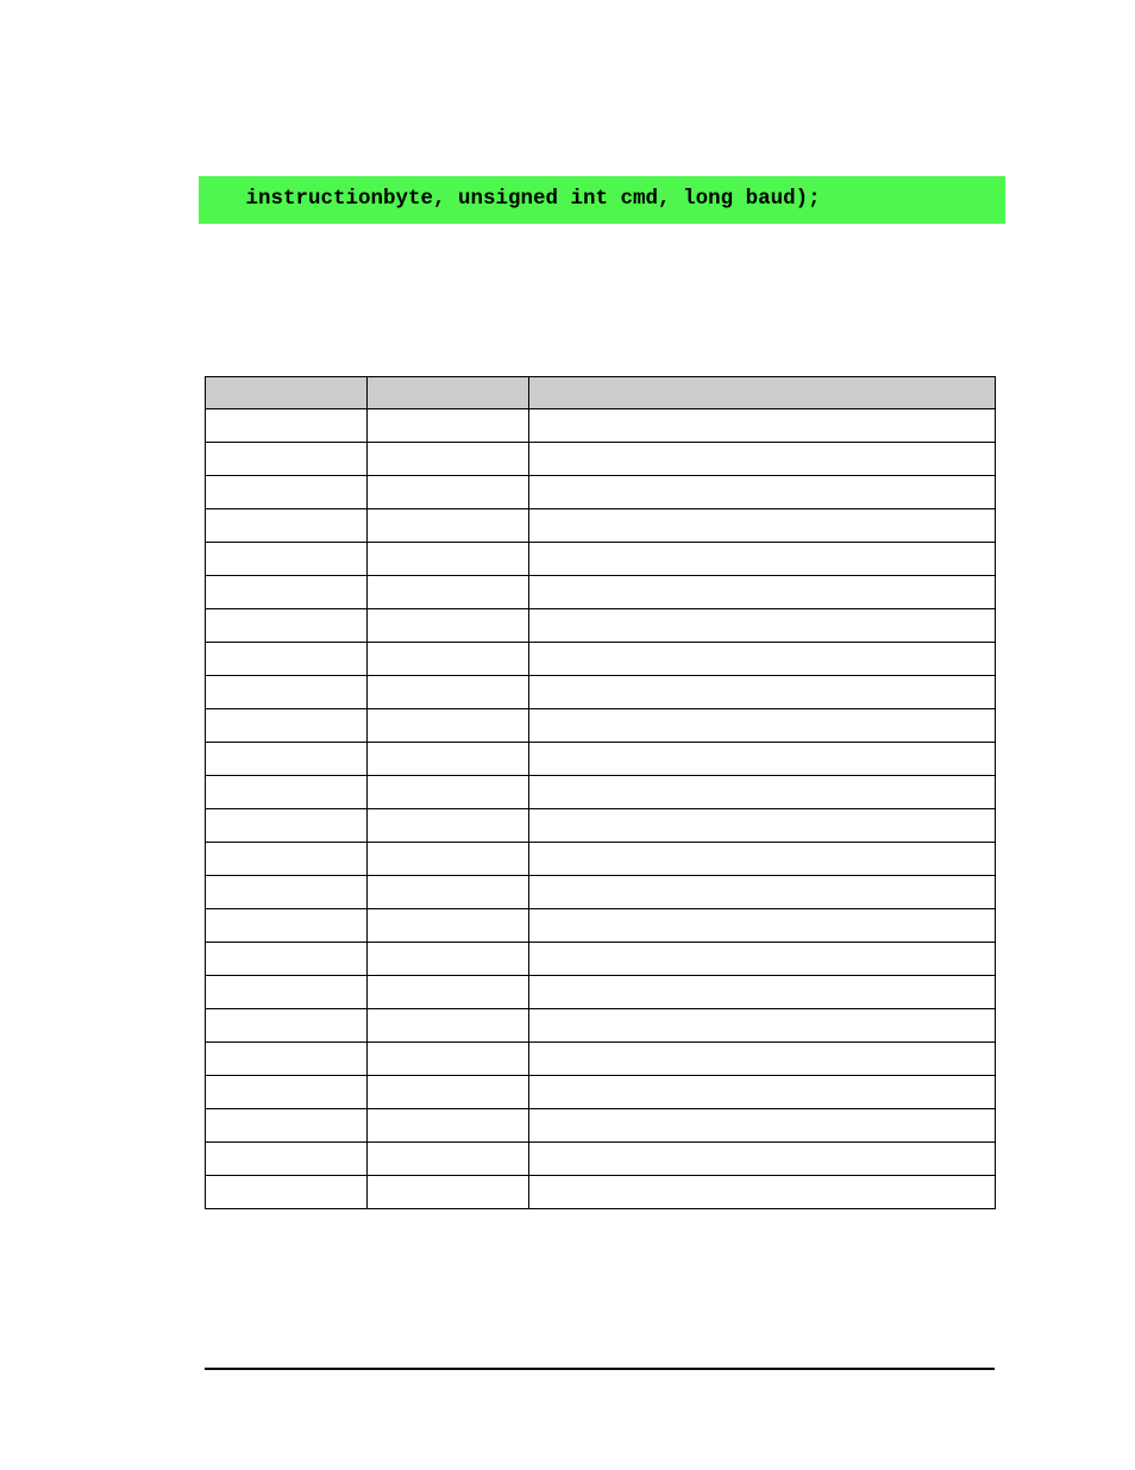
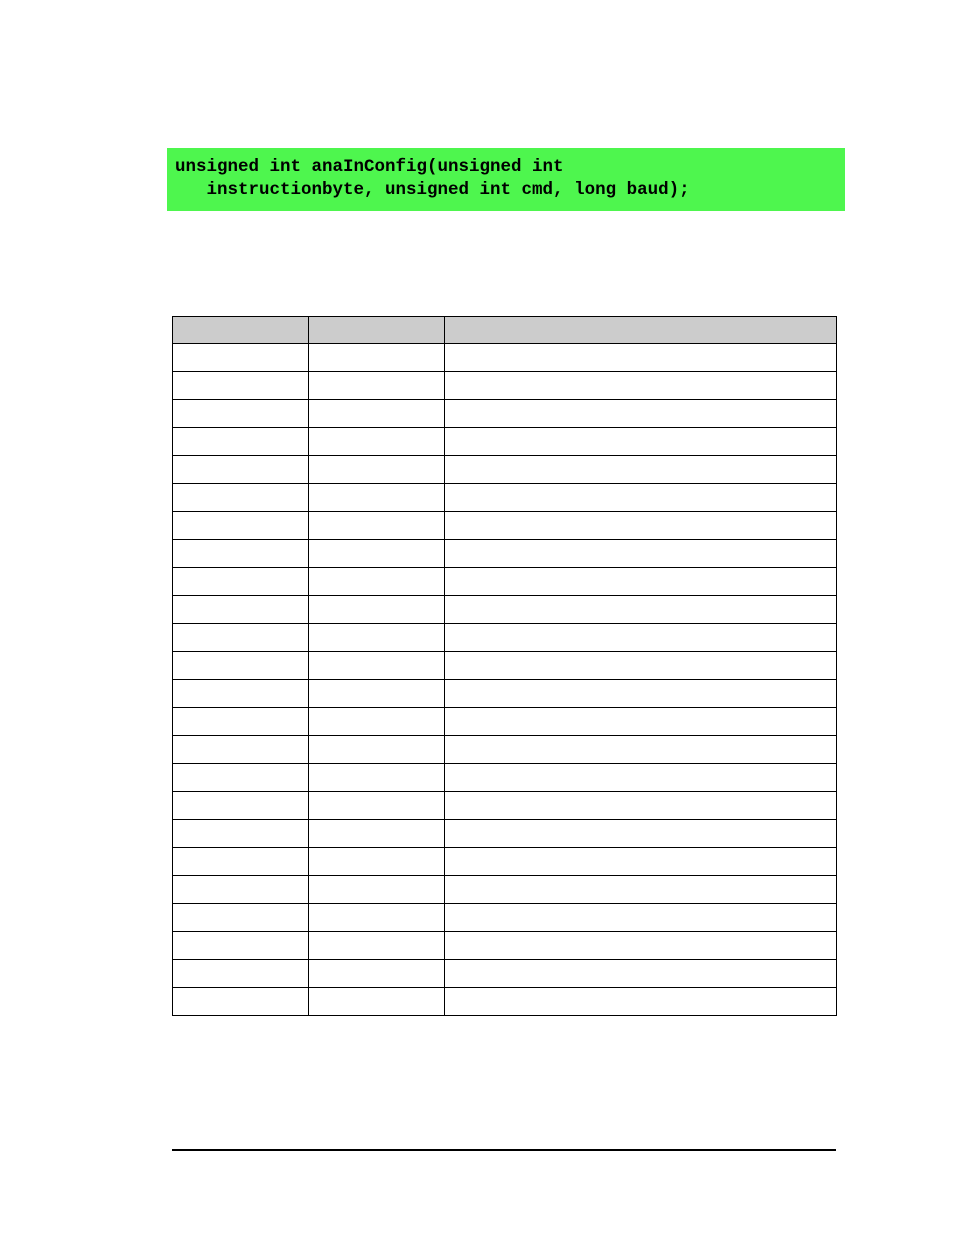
+ unsigned int anaInConfig(unsigned int
  instructionbyte, unsigned int cmd, long baud);
